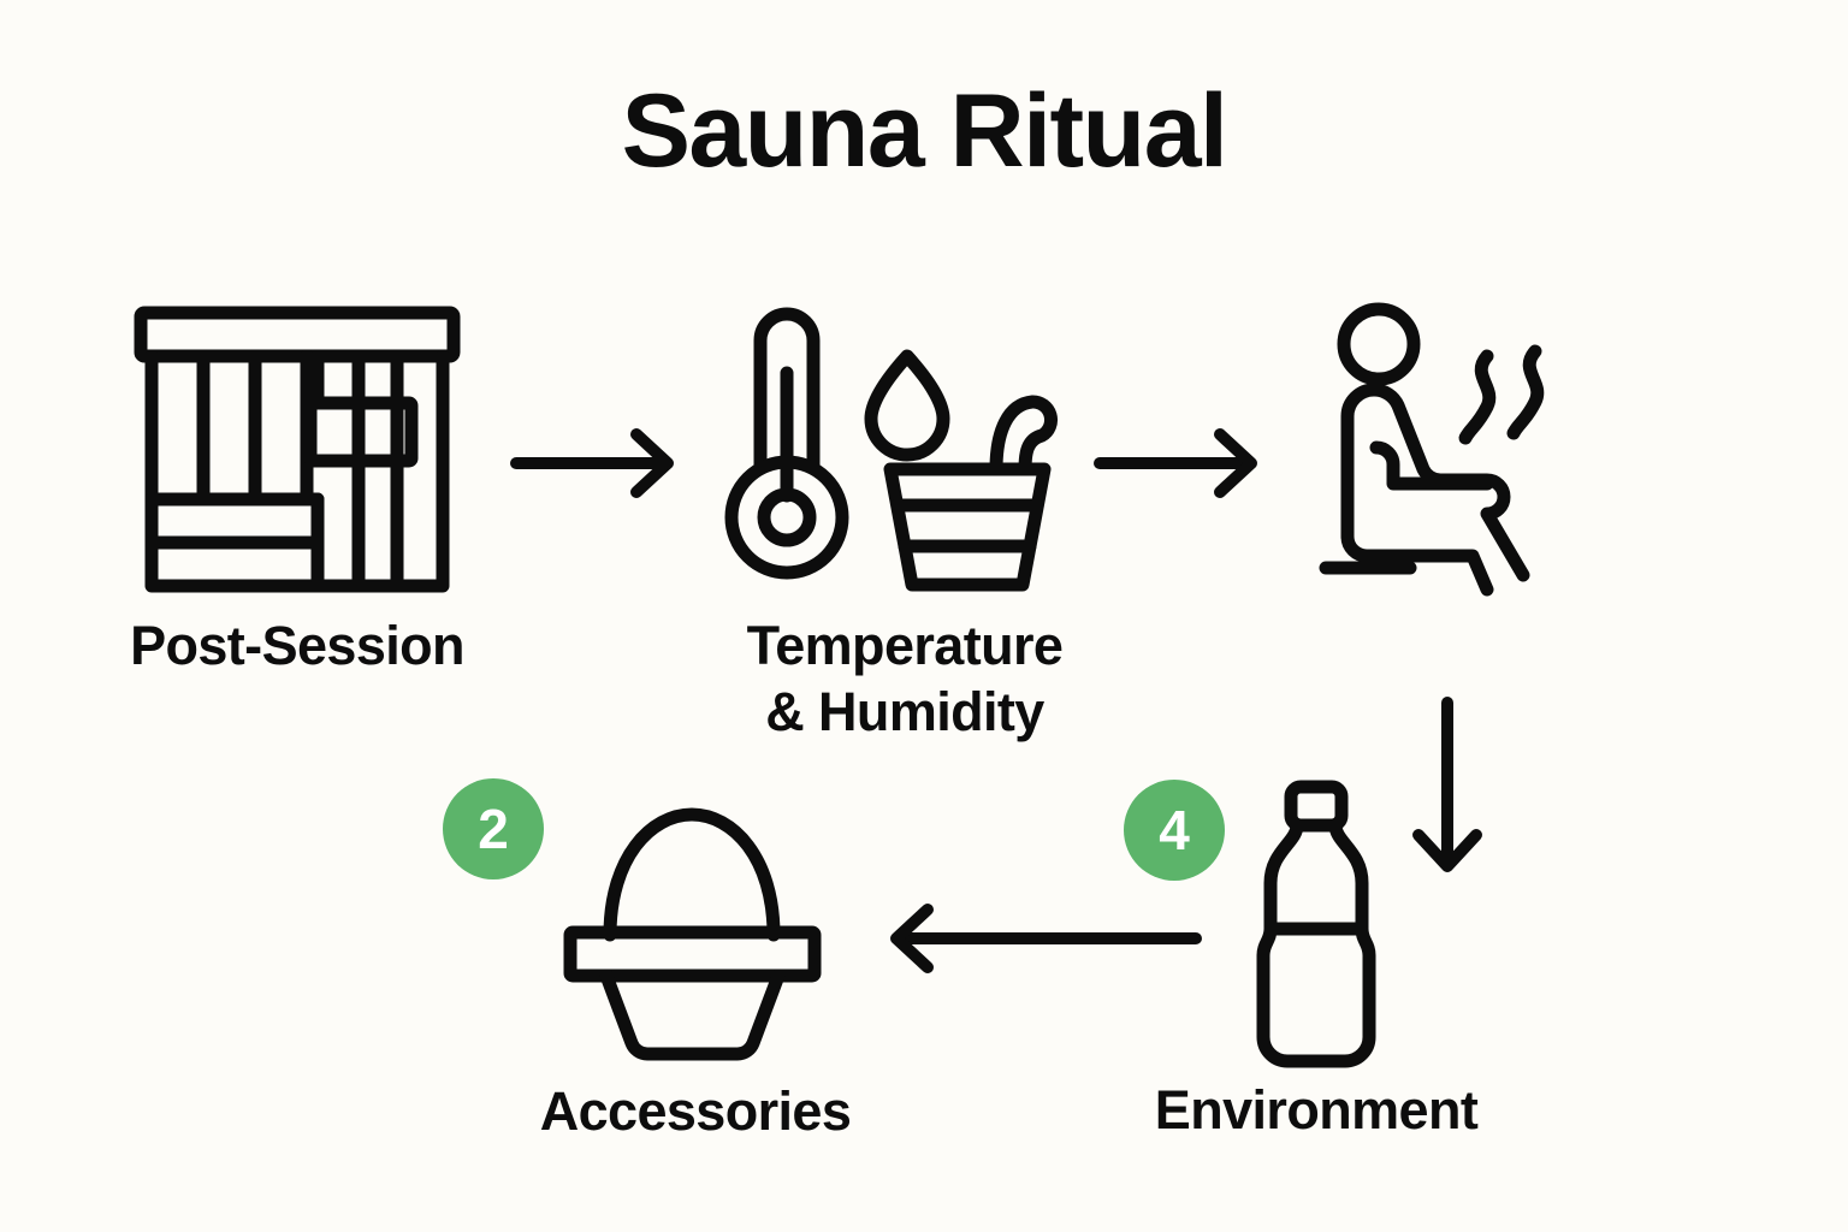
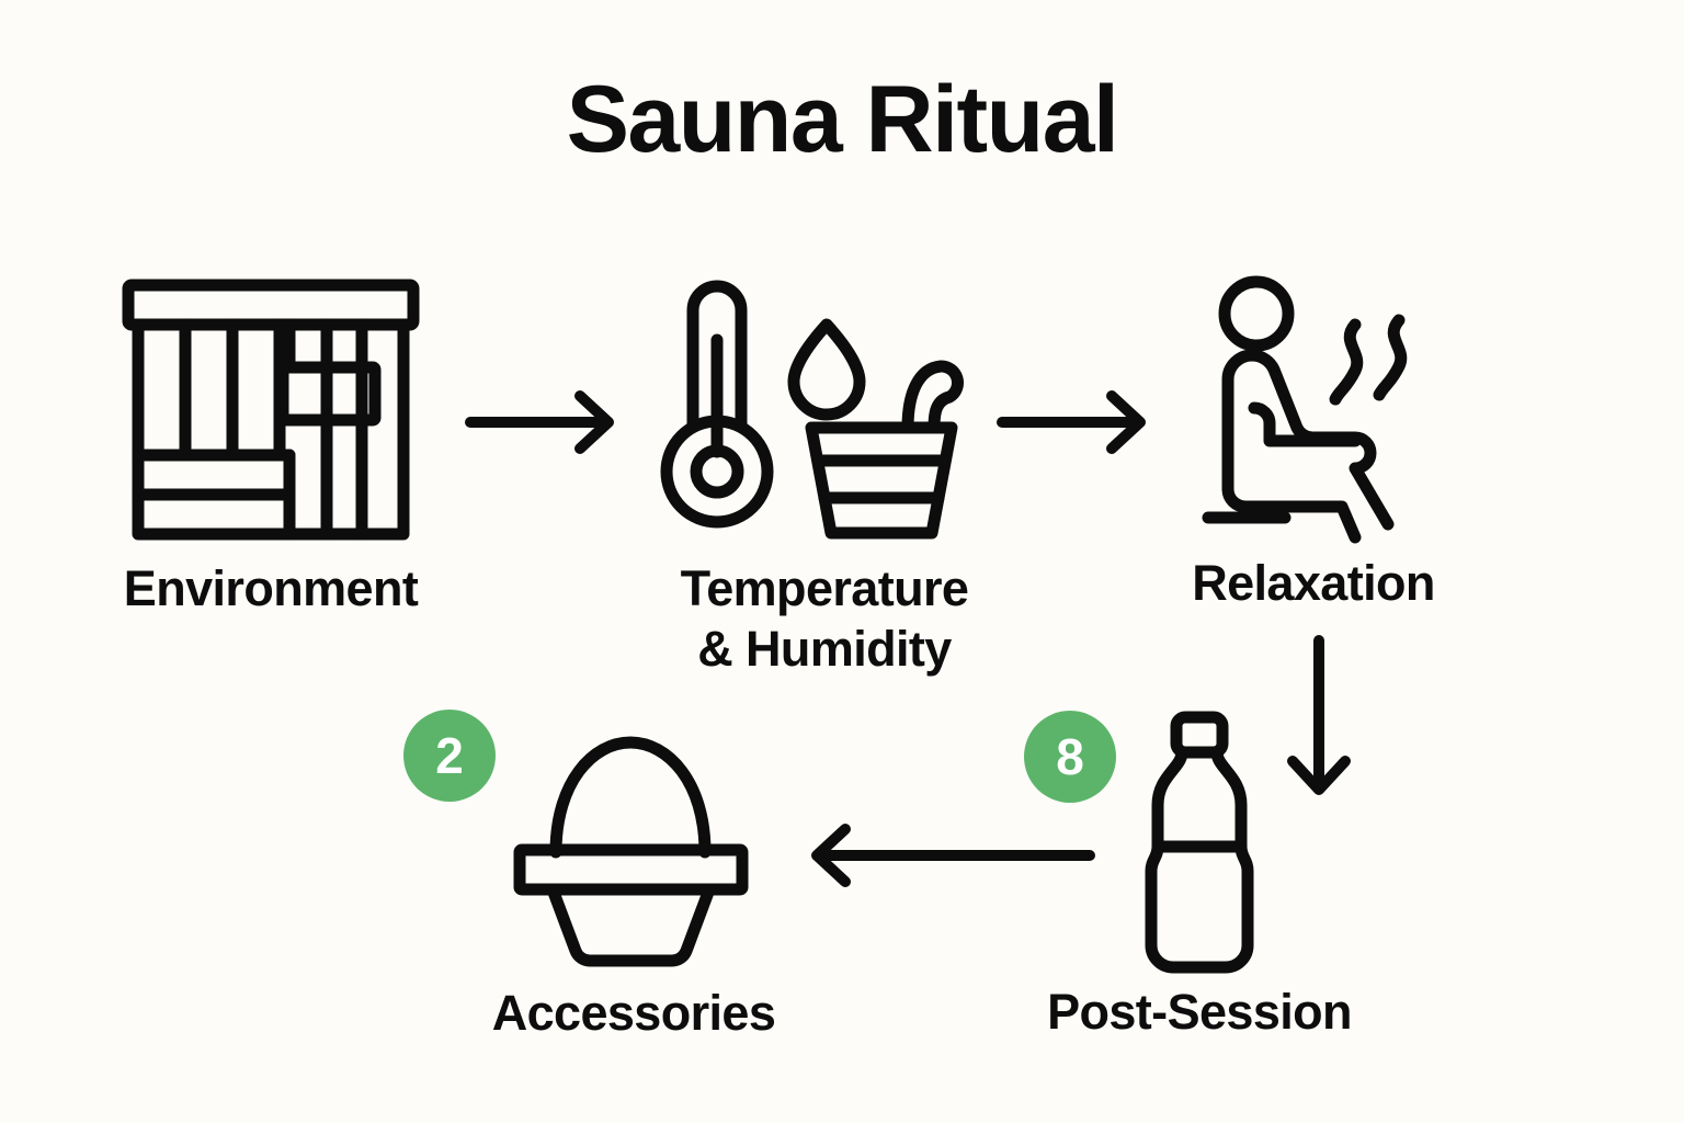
  Sauna Ritual
- Post-Session
+ Environment
  Temperature
  & Humidity
+ Relaxation
- 4
+ 8
- Environment
+ Post-Session
  2
  Accessories
